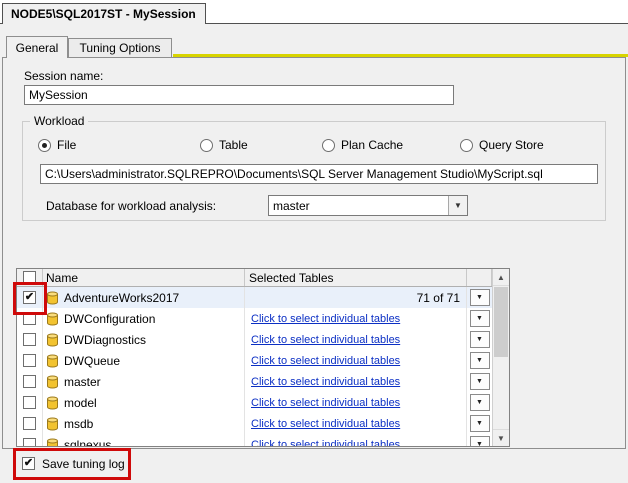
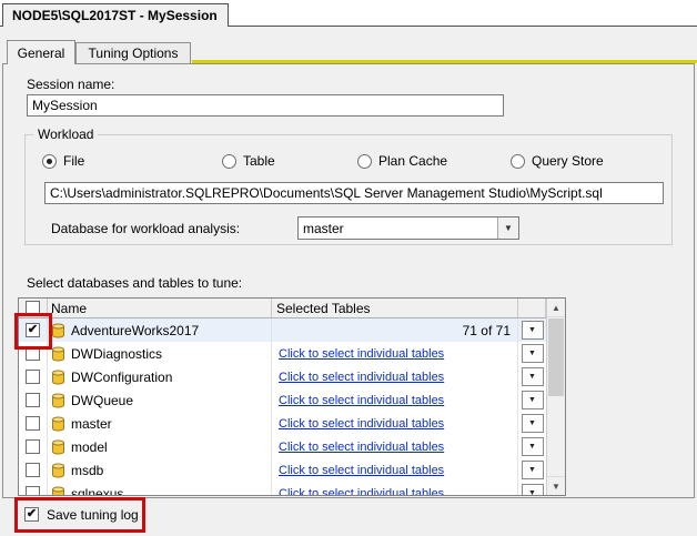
  NODE5\SQL2017ST - MySession
  General
  Tuning Options
  Session name:
  MySession
  Workload
  File
  Table
  Plan Cache
  Query Store
  C:\Users\administrator.SQLREPRO\Documents\SQL Server Management Studio\MyScript.sql
  Database for workload analysis:
  master
  ▼
+ Select databases and tables to tune:
  Name
  Selected Tables
  ✔
  AdventureWorks2017
  71 of 71
- DWConfiguration
+ DWDiagnostics
  Click to select individual tables
- DWDiagnostics
+ DWConfiguration
  Click to select individual tables
  DWQueue
  Click to select individual tables
  master
  Click to select individual tables
  model
  Click to select individual tables
  msdb
  Click to select individual tables
  sqlnexus
  Click to select individual tables
  ▲
  ▼
  ✔
  Save tuning log
